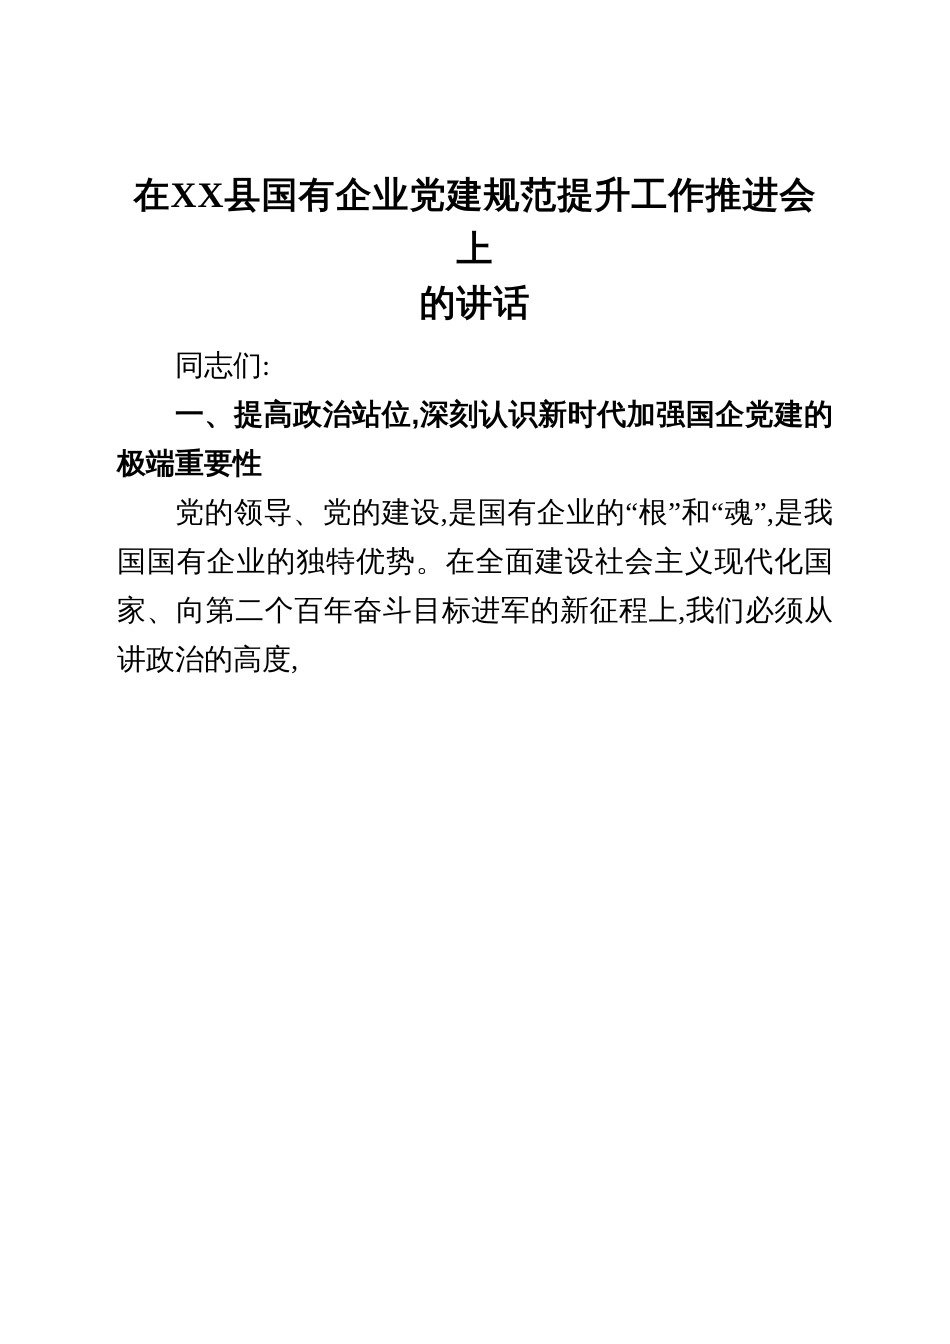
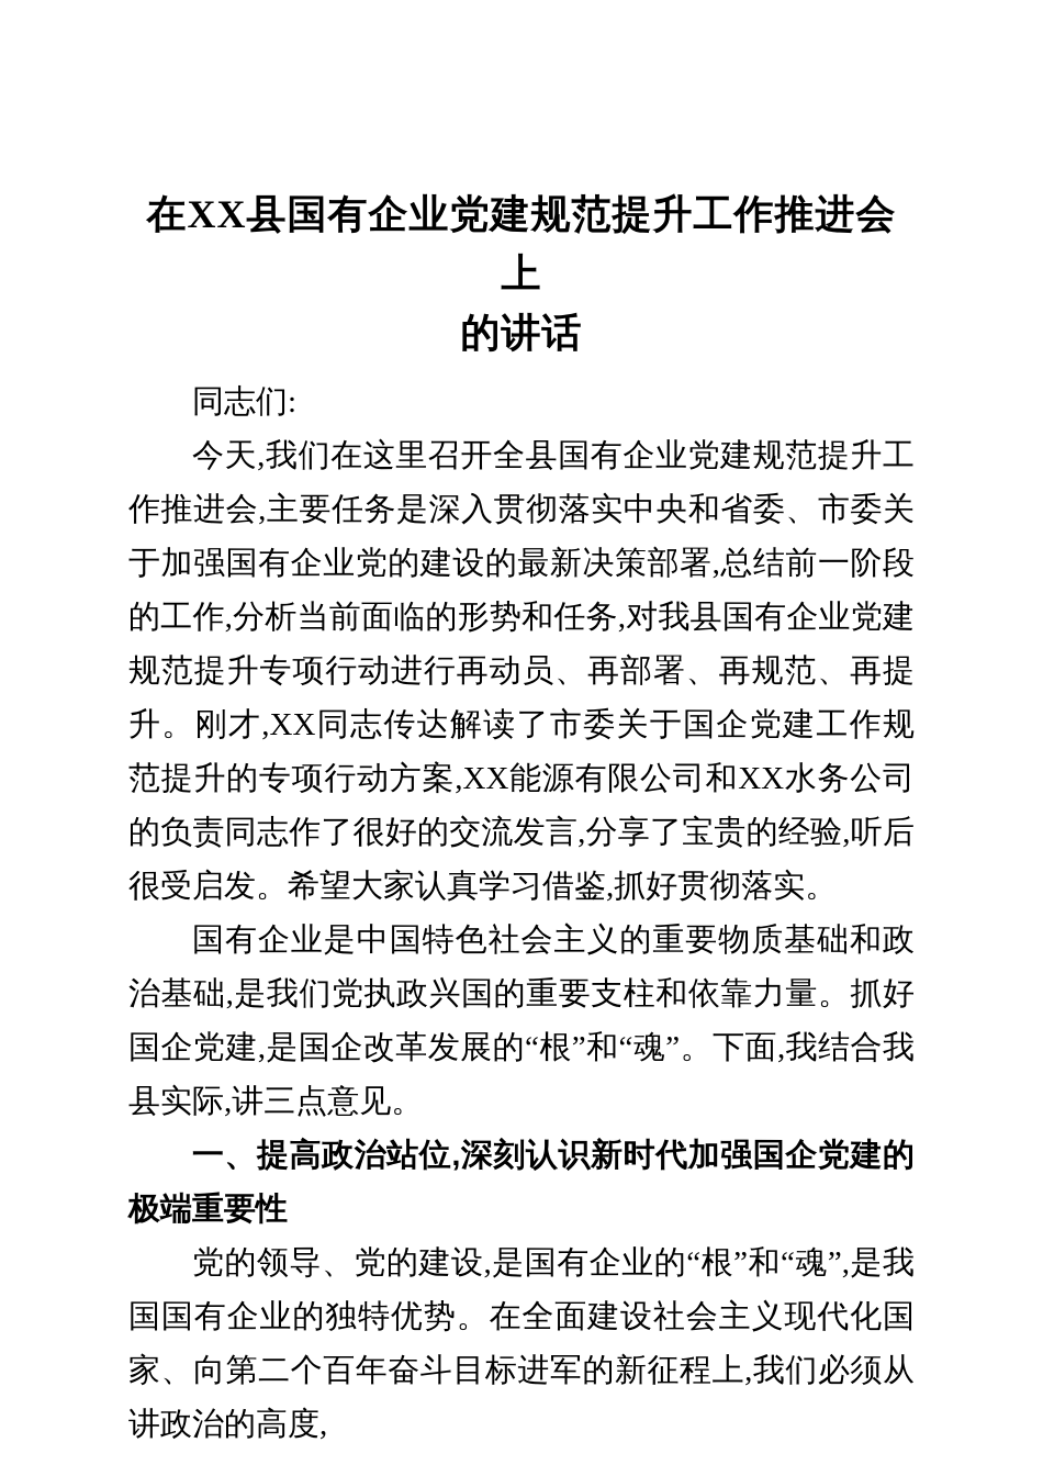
  在XX县国有企业党建规范提升工作推进会上
  的讲话
  同志们:
+ 今天,我们在这里召开全县国有企业党建规范提升工作推进会,主要任务是深入贯彻落实中央和省委、市委关于加强国有企业党的建设的最新决策部署,总结前一阶段的工作,分析当前面临的形势和任务,对我县国有企业党建规范提升专项行动进行再动员、再部署、再规范、再提升。刚才,XX同志传达解读了市委关于国企党建工作规范提升的专项行动方案,XX能源有限公司和XX水务公司的负责同志作了很好的交流发言,分享了宝贵的经验,听后很受启发。希望大家认真学习借鉴,抓好贯彻落实。
+ 国有企业是中国特色社会主义的重要物质基础和政治基础,是我们党执政兴国的重要支柱和依靠力量。抓好国企党建,是国企改革发展的“根”和“魂”。下面,我结合我县实际,讲三点意见。
  一、提高政治站位,深刻认识新时代加强国企党建的极端重要性
  党的领导、党的建设,是国有企业的“根”和“魂”,是我国国有企业的独特优势。在全面建设社会主义现代化国家、向第二个百年奋斗目标进军的新征程上,我们必须从讲政治的高度,
